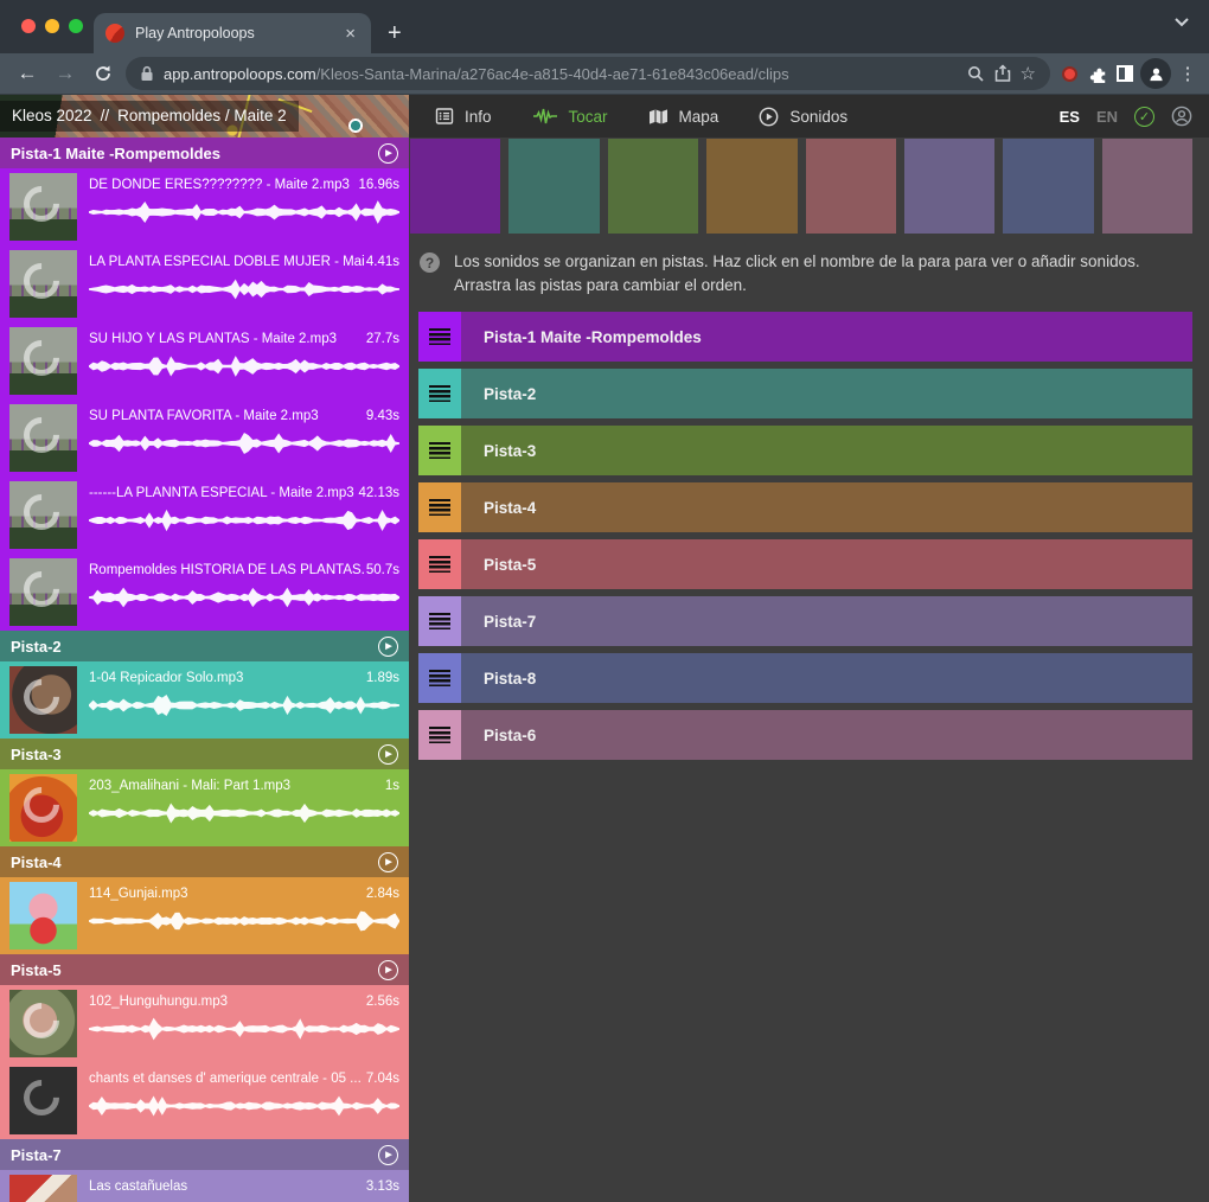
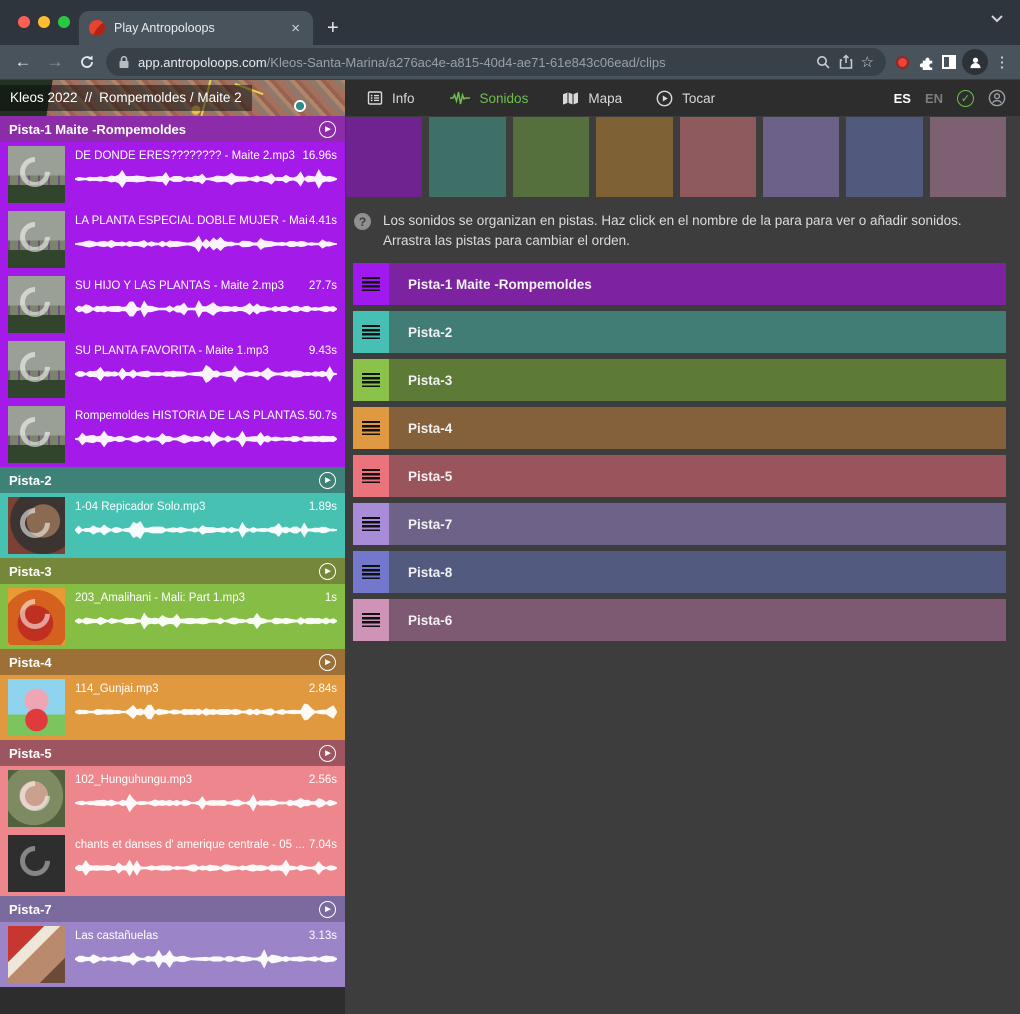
  Play Antropoloops
  ×
  +
  ←
  →
  app.antropoloops.com/Kleos-Santa-Marina/a276ac4e-a815-40d4-ae71-61e843c06ead/clips
  ☆
  ⋮
  Kleos 2022 // Rompemoldes / Maite 2
  Info
- Tocar
+ Sonidos
  Mapa
- Sonidos
+ Tocar
  ES
  EN
  ✓
  Pista-1 Maite -Rompemoldes
  DE DONDE ERES???????? - Maite 2.mp3
  16.96s
  LA PLANTA ESPECIAL DOBLE MUJER - Mai
  4.41s
  SU HIJO Y LAS PLANTAS - Maite 2.mp3
  27.7s
- SU PLANTA FAVORITA - Maite 2.mp3
+ SU PLANTA FAVORITA - Maite 1.mp3
  9.43s
- ------LA PLANNTA ESPECIAL - Maite 2.mp3
- 42.13s
  Rompemoldes HISTORIA DE LAS PLANTAS.
  50.7s
  Pista-2
  1-04 Repicador Solo.mp3
  1.89s
  Pista-3
  203_Amalihani - Mali: Part 1.mp3
  1s
  Pista-4
  114_Gunjai.mp3
  2.84s
  Pista-5
  102_Hunguhungu.mp3
  2.56s
  chants et danses d' amerique centrale - 05 ...
  7.04s
  Pista-7
  Las castañuelas
  3.13s
  ?
  Los sonidos se organizan en pistas. Haz click en el nombre de la para para ver o añadir sonidos. Arrastra las pistas para cambiar el orden.
  Pista-1 Maite -Rompemoldes
  Pista-2
  Pista-3
  Pista-4
  Pista-5
  Pista-7
  Pista-8
  Pista-6
